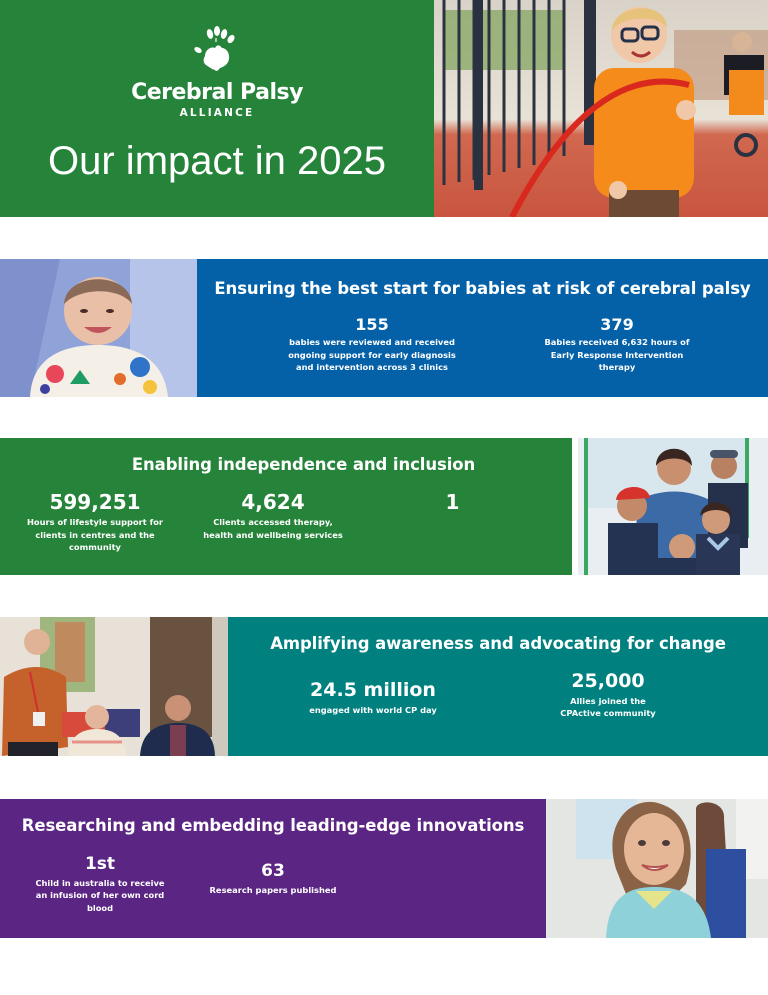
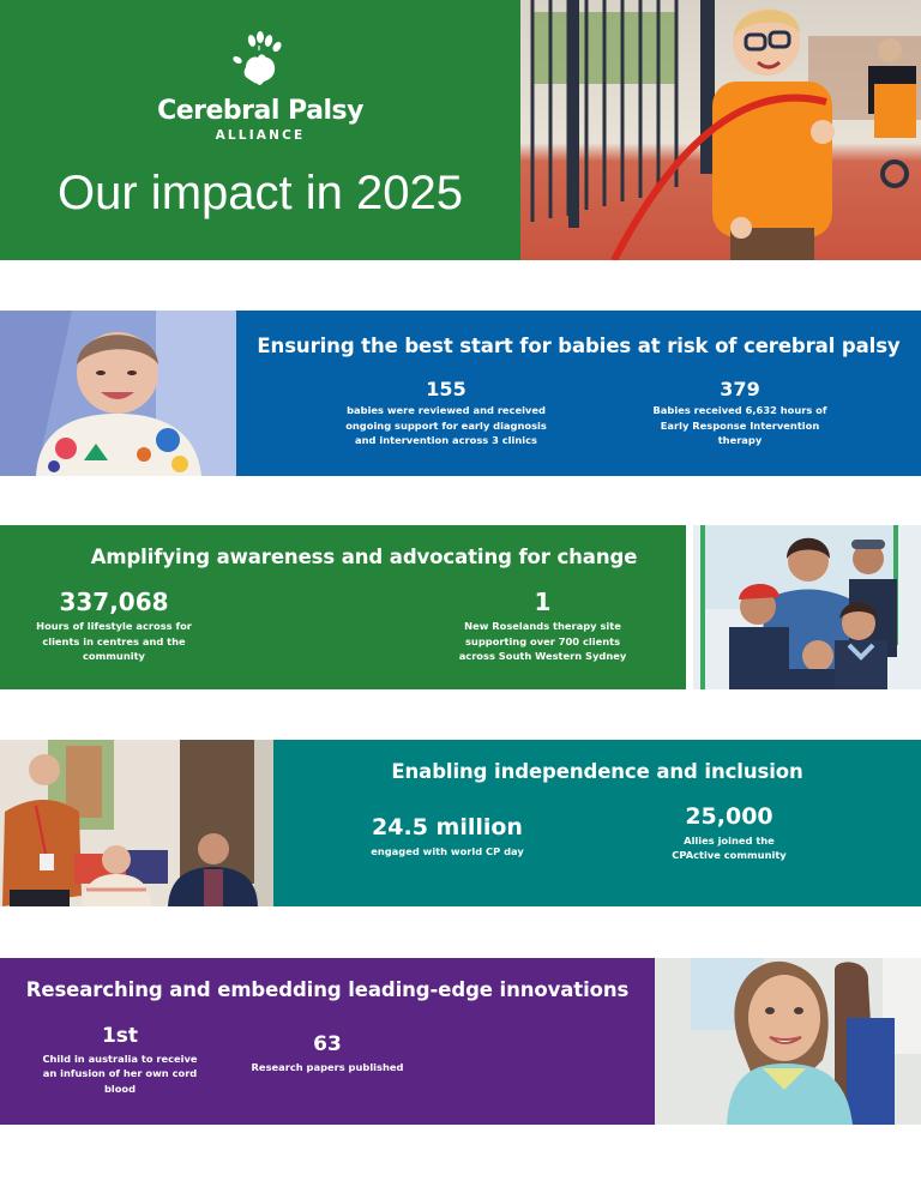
  Cerebral Palsy
  ALLIANCE
  Our impact in 2025
  Ensuring the best start for babies at risk of cerebral palsy
  155
  babies were reviewed and received ongoing support for early diagnosis and intervention across 3 clinics
  379
  Babies received 6,632 hours of Early Response Intervention therapy
- Enabling independence and inclusion
+ Amplifying awareness and advocating for change
- 599,251
+ 337,068
- Hours of lifestyle support for clients in centres and the community
+ Hours of lifestyle across for clients in centres and the community
- 4,624
- Clients accessed therapy, health and wellbeing services
  1
+ New Roselands therapy site supporting over 700 clients across South Western Sydney
- Amplifying awareness and advocating for change
+ Enabling independence and inclusion
  24.5 million
  engaged with world CP day
  25,000
  Allies joined the CPActive community
  Researching and embedding leading-edge innovations
  1st
  Child in australia to receive an infusion of her own cord blood
  63
  Research papers published
